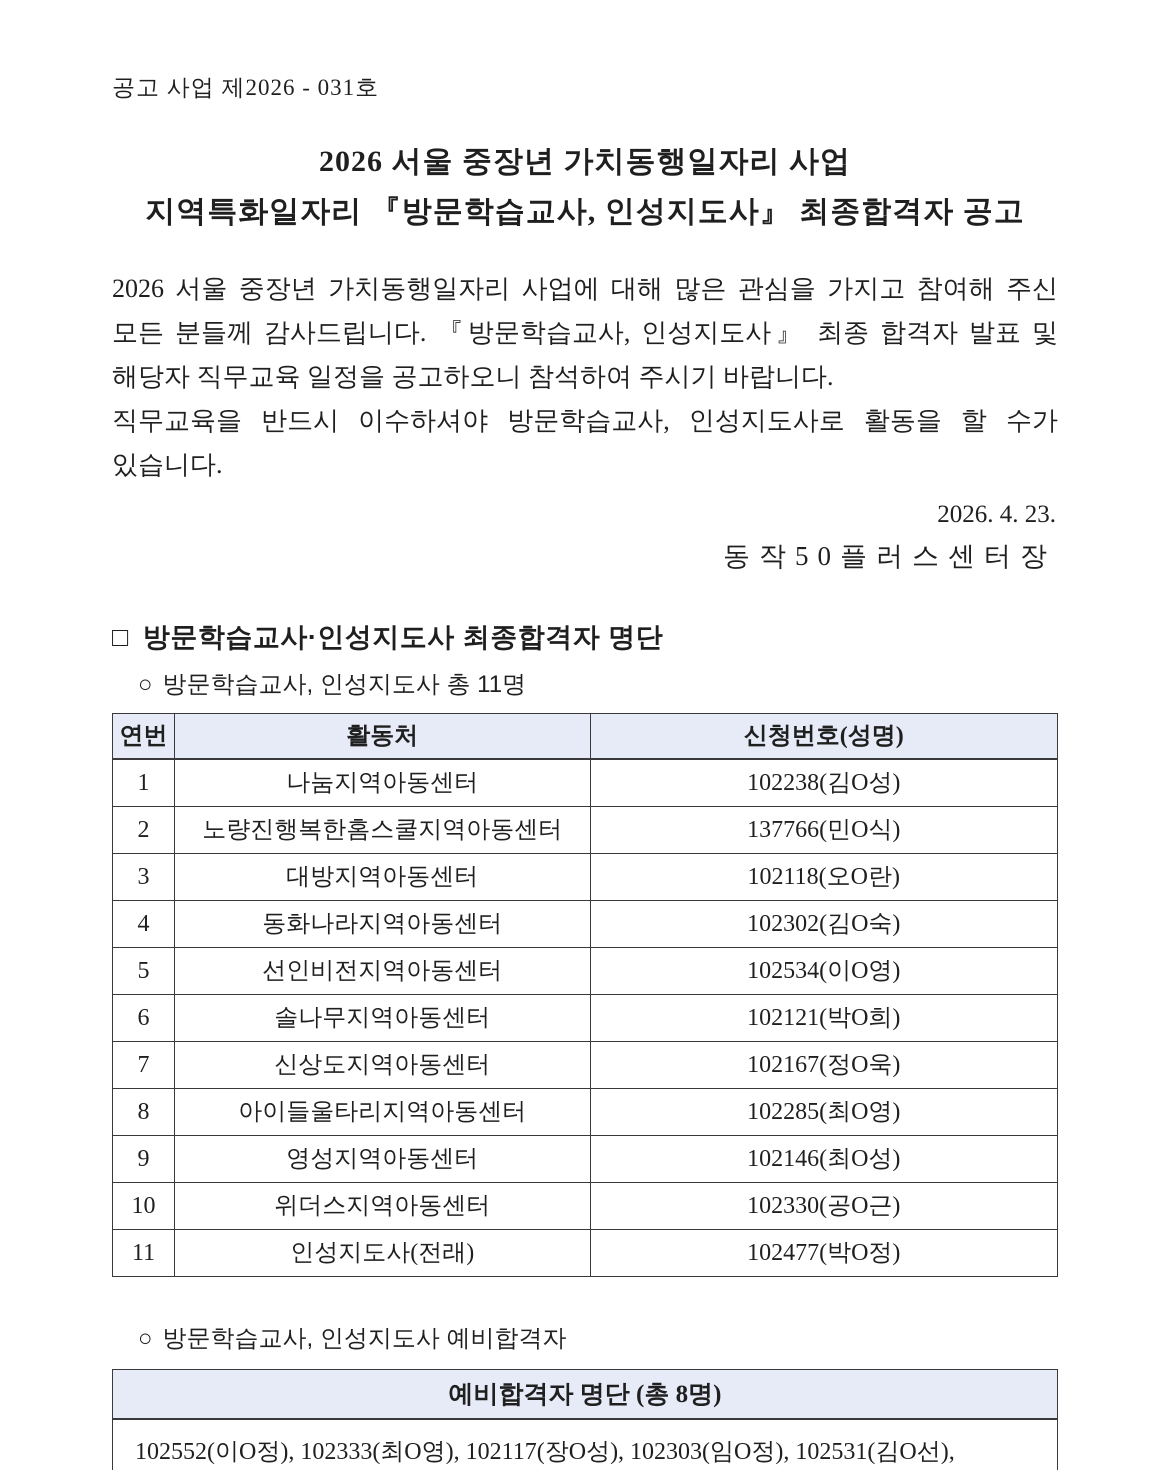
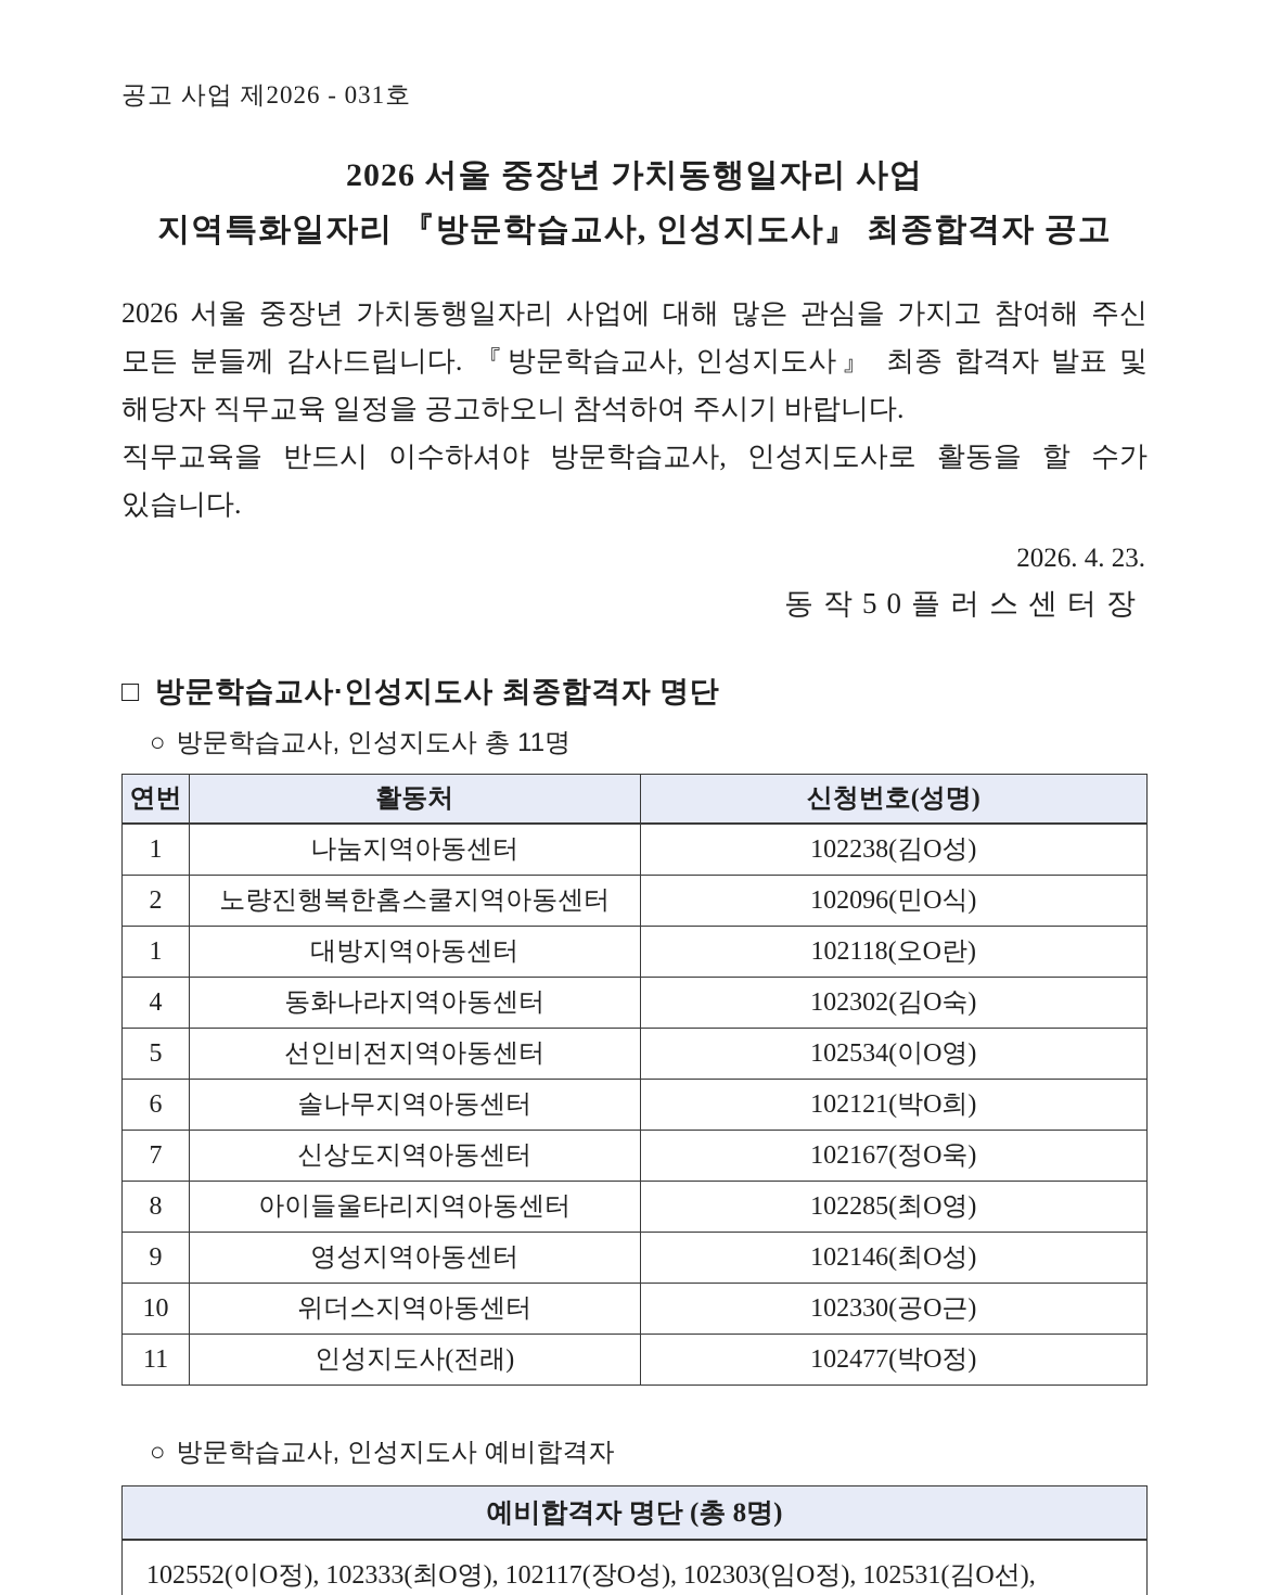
  공고 사업 제2026 - 031호
  2026 서울 중장년 가치동행일자리 사업
  지역특화일자리 『방문학습교사, 인성지도사』 최종합격자 공고
  2026 서울 중장년 가치동행일자리 사업에 대해 많은 관심을 가지고 참여해 주신 모든 분들께 감사드립니다. 『방문학습교사, 인성지도사』 최종 합격자 발표 및 해당자 직무교육 일정을 공고하오니 참석하여 주시기 바랍니다.
  직무교육을 반드시 이수하셔야 방문학습교사, 인성지도사로 활동을 할 수가 있습니다.
  2026. 4. 23.
  동작50플러스센터장
  □ 방문학습교사·인성지도사 최종합격자 명단
  ○ 방문학습교사, 인성지도사 총 11명
  연번	활동처	신청번호(성명)
  1	나눔지역아동센터	102238(김O성)
- 2	노량진행복한홈스쿨지역아동센터	137766(민O식)
+ 2	노량진행복한홈스쿨지역아동센터	102096(민O식)
- 3	대방지역아동센터	102118(오O란)
+ 1	대방지역아동센터	102118(오O란)
  4	동화나라지역아동센터	102302(김O숙)
  5	선인비전지역아동센터	102534(이O영)
  6	솔나무지역아동센터	102121(박O희)
  7	신상도지역아동센터	102167(정O욱)
  8	아이들울타리지역아동센터	102285(최O영)
  9	영성지역아동센터	102146(최O성)
  10	위더스지역아동센터	102330(공O근)
  11	인성지도사(전래)	102477(박O정)
  ○ 방문학습교사, 인성지도사 예비합격자
  예비합격자 명단 (총 8명)
  102552(이O정), 102333(최O영), 102117(장O성), 102303(임O정), 102531(김O선),
